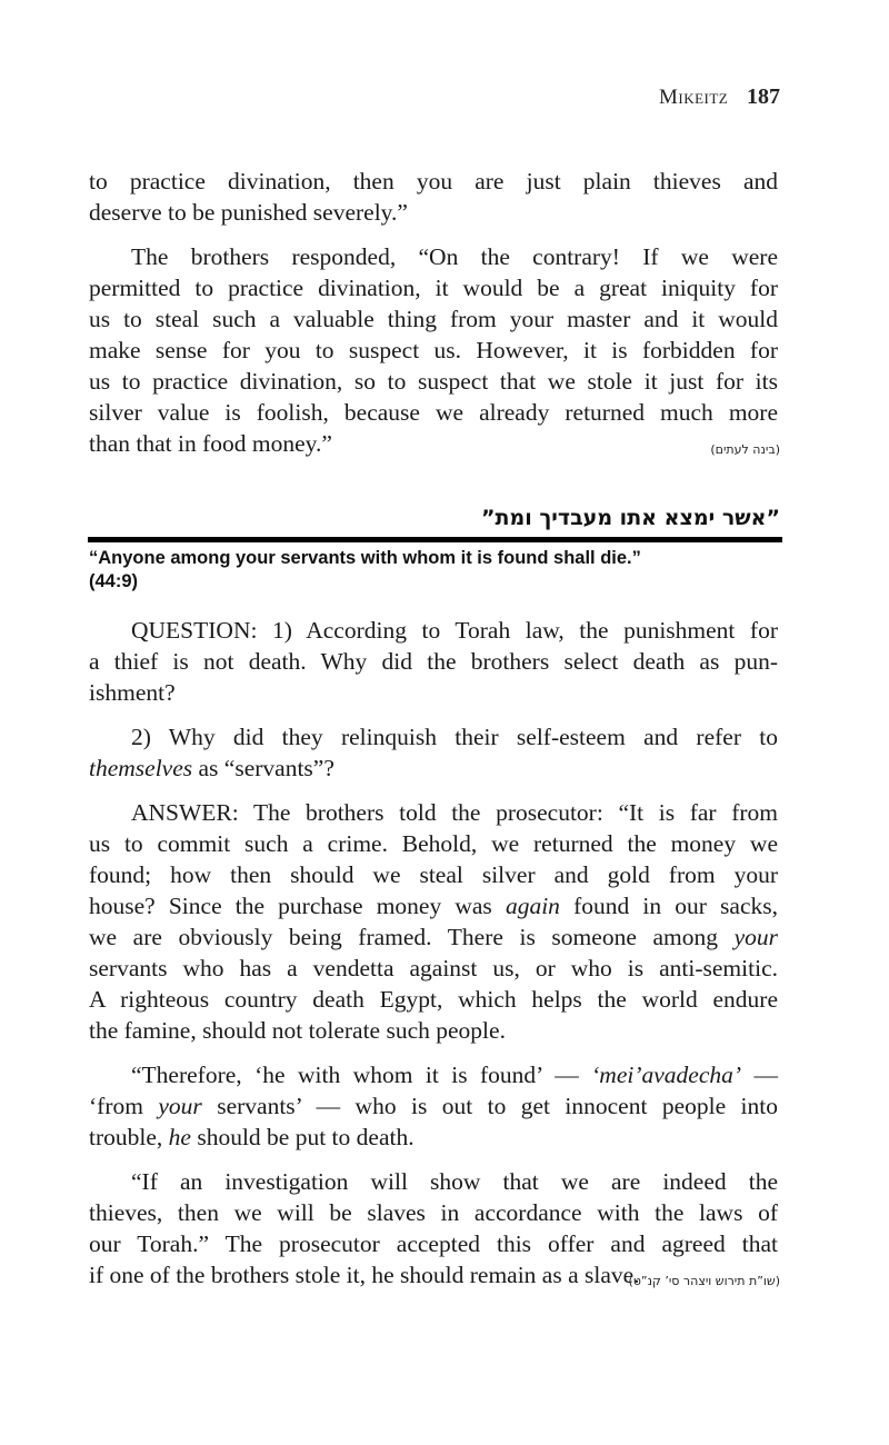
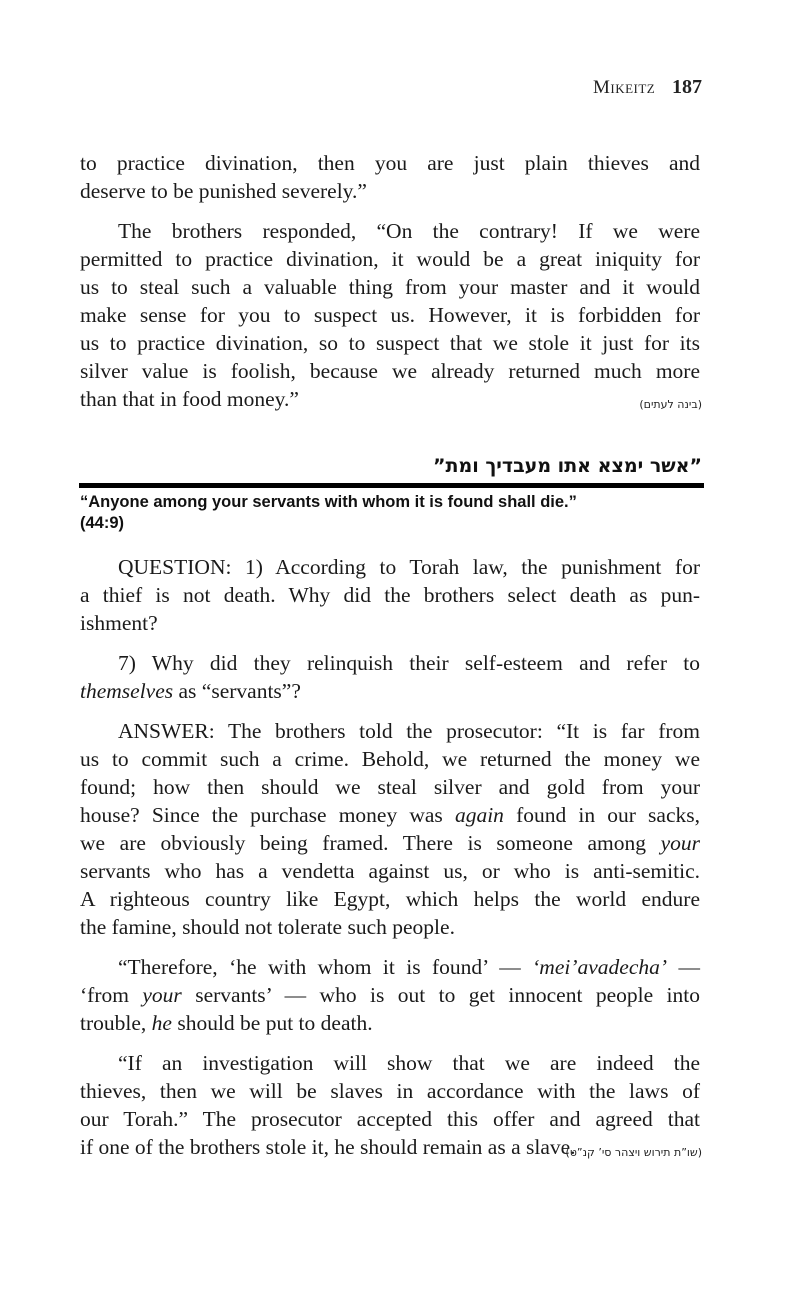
  Mikeitz 187
  to practice divination, then you are just plain thieves and
  deserve to be punished severely.”
  The brothers responded, “On the contrary! If we were
  permitted to practice divination, it would be a great iniquity for
  us to steal such a valuable thing from your master and it would
  make sense for you to suspect us. However, it is forbidden for
  us to practice divination, so to suspect that we stole it just for its
  silver value is foolish, because we already returned much more
  than that in food money.”
  (בינה לעתים)
  ”אשר ימצא אתו מעבדיך ומת”
  “Anyone among your servants with whom it is found shall die.”
  (44:9)
  QUESTION: 1) According to Torah law, the punishment for
  a thief is not death. Why did the brothers select death as pun-
  ishment?
- 2) Why did they relinquish their self-esteem and refer to
+ 7) Why did they relinquish their self-esteem and refer to
  themselves as “servants”?
  ANSWER: The brothers told the prosecutor: “It is far from
  us to commit such a crime. Behold, we returned the money we
  found; how then should we steal silver and gold from your
  house? Since the purchase money was again found in our sacks,
  we are obviously being framed. There is someone among your
  servants who has a vendetta against us, or who is anti-semitic.
- A righteous country death Egypt, which helps the world endure
+ A righteous country like Egypt, which helps the world endure
  the famine, should not tolerate such people.
  “Therefore, ‘he with whom it is found’ — ‘mei’avadecha’ —
  ‘from your servants’ — who is out to get innocent people into
  trouble, he should be put to death.
  “If an investigation will show that we are indeed the
  thieves, then we will be slaves in accordance with the laws of
  our Torah.” The prosecutor accepted this offer and agreed that
  if one of the brothers stole it, he should remain as a slave.
  (שו”ת תירוש ויצהר סי’ קנ”ט)
